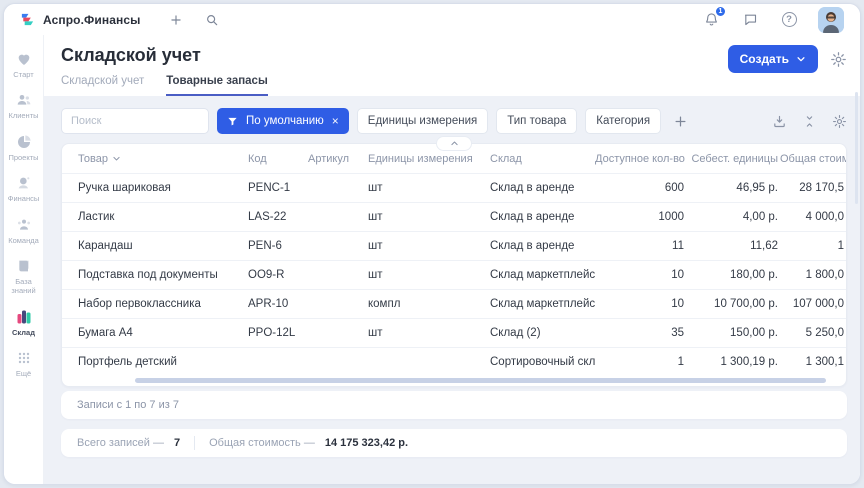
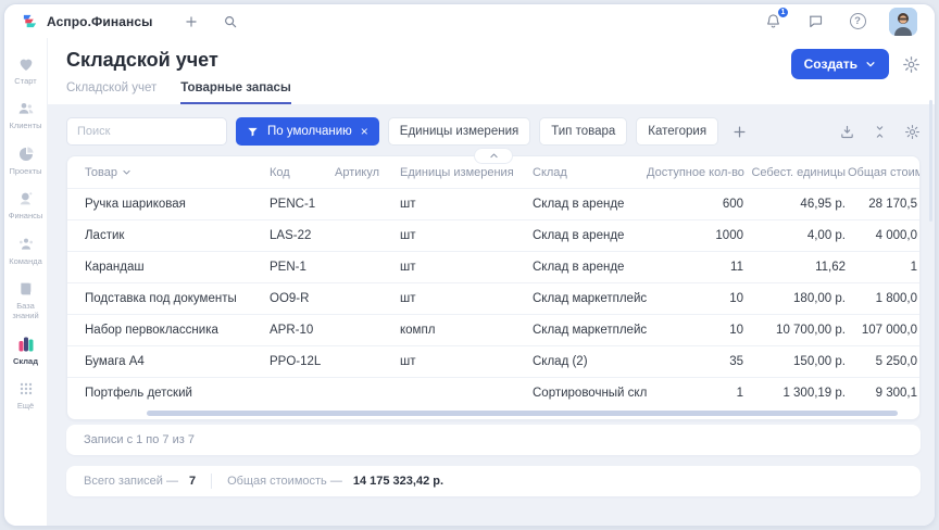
  Аспро.Финансы
  ?
  Старт
  Клиенты
  Проекты
  Финансы
  Команда
  База
  знаний
  Склад
  Ещё
  Складской учет
  Создать
  Складской учет
  Товарные запасы
  Поиск
  По умолчанию
  ×
  Единицы измерения
  Тип товара
  Категория
  Товар
  Код
  Артикул
  Единицы измерения
  Склад
  Доступное кол-во
  Себест. единицы
  Общая стоим
  Ручка шариковая
  PENC-1
  шт
  Склад в аренде
  600
  46,95 р.
  28 170,5
  Ластик
  LAS-22
  шт
  Склад в аренде
  1000
  4,00 р.
  4 000,0
  Карандаш
- PEN-6
+ PEN-1
  шт
  Склад в аренде
  11
  11,62
  1
  Подставка под документы
  OO9-R
  шт
  Склад маркетплейс
  10
  180,00 р.
  1 800,0
  Набор первоклассника
  APR-10
  компл
  Склад маркетплейс
  10
  10 700,00 р.
  107 000,0
  Бумага А4
  PPO-12L
  шт
  Склад (2)
  35
  150,00 р.
  5 250,0
  Портфель детский
  Сортировочный скл
  1
  1 300,19 р.
- 1 300,1
+ 9 300,1
  Записи с 1 по 7 из 7
  Всего записей —
  7
  Общая стоимость —
  14 175 323,42 р.
